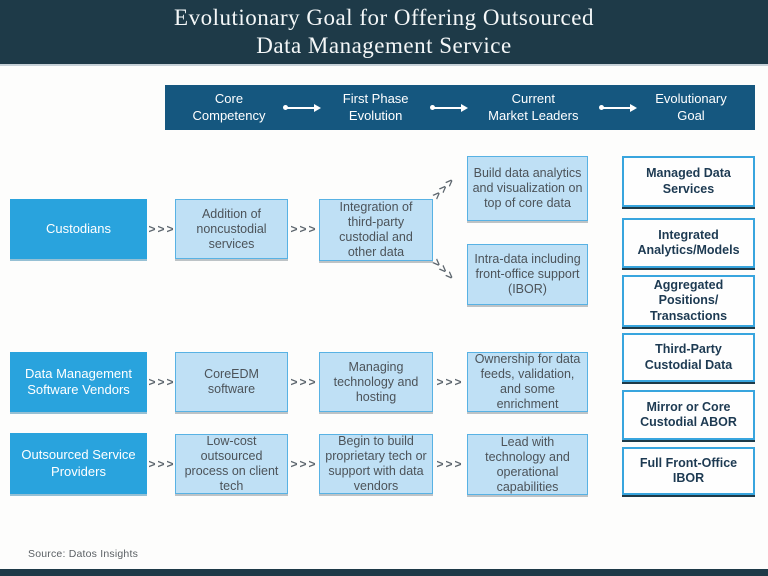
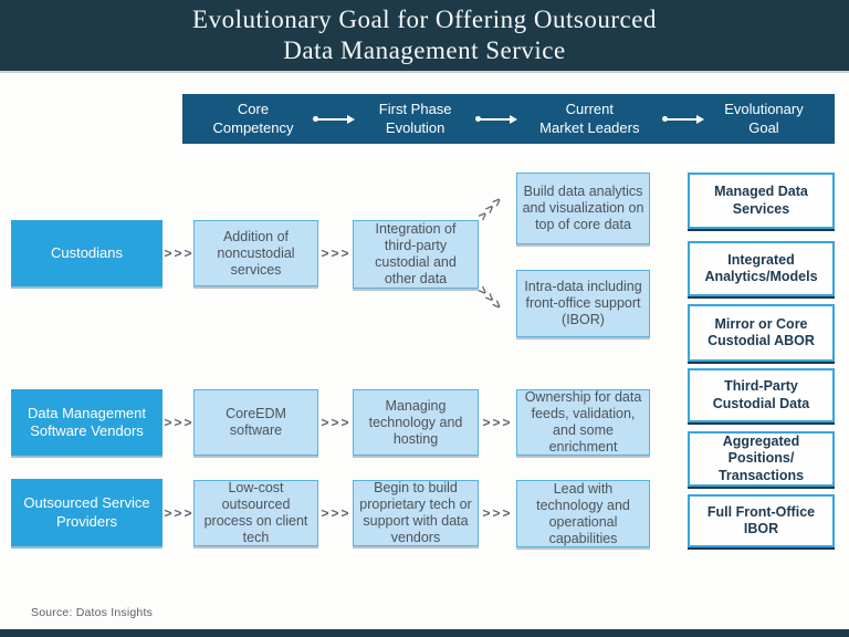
  Evolutionary Goal for Offering Outsourced
  Data Management Service
  Core
  Competency
  First Phase
  Evolution
  Current
  Market Leaders
  Evolutionary
  Goal
  Custodians
  >>>
  Addition of noncustodial services
  >>>
  Integration of third-party custodial and other data
  Build data analytics and visualization on top of core data
  Intra-data including front-office support (IBOR)
  Data Management Software Vendors
  >>>
  CoreEDM software
  >>>
  Managing technology and hosting
  >>>
  Ownership for data feeds, validation, and some enrichment
  Outsourced Service Providers
  >>>
  Low-cost outsourced process on client tech
  >>>
  Begin to build proprietary tech or support with data vendors
  >>>
  Lead with technology and operational capabilities
  Managed Data Services
  Integrated Analytics/Models
- Aggregated Positions/ Transactions
+ Mirror or Core Custodial ABOR
  Third-Party Custodial Data
- Mirror or Core Custodial ABOR
+ Aggregated Positions/ Transactions
  Full Front-Office IBOR
  Source: Datos Insights
